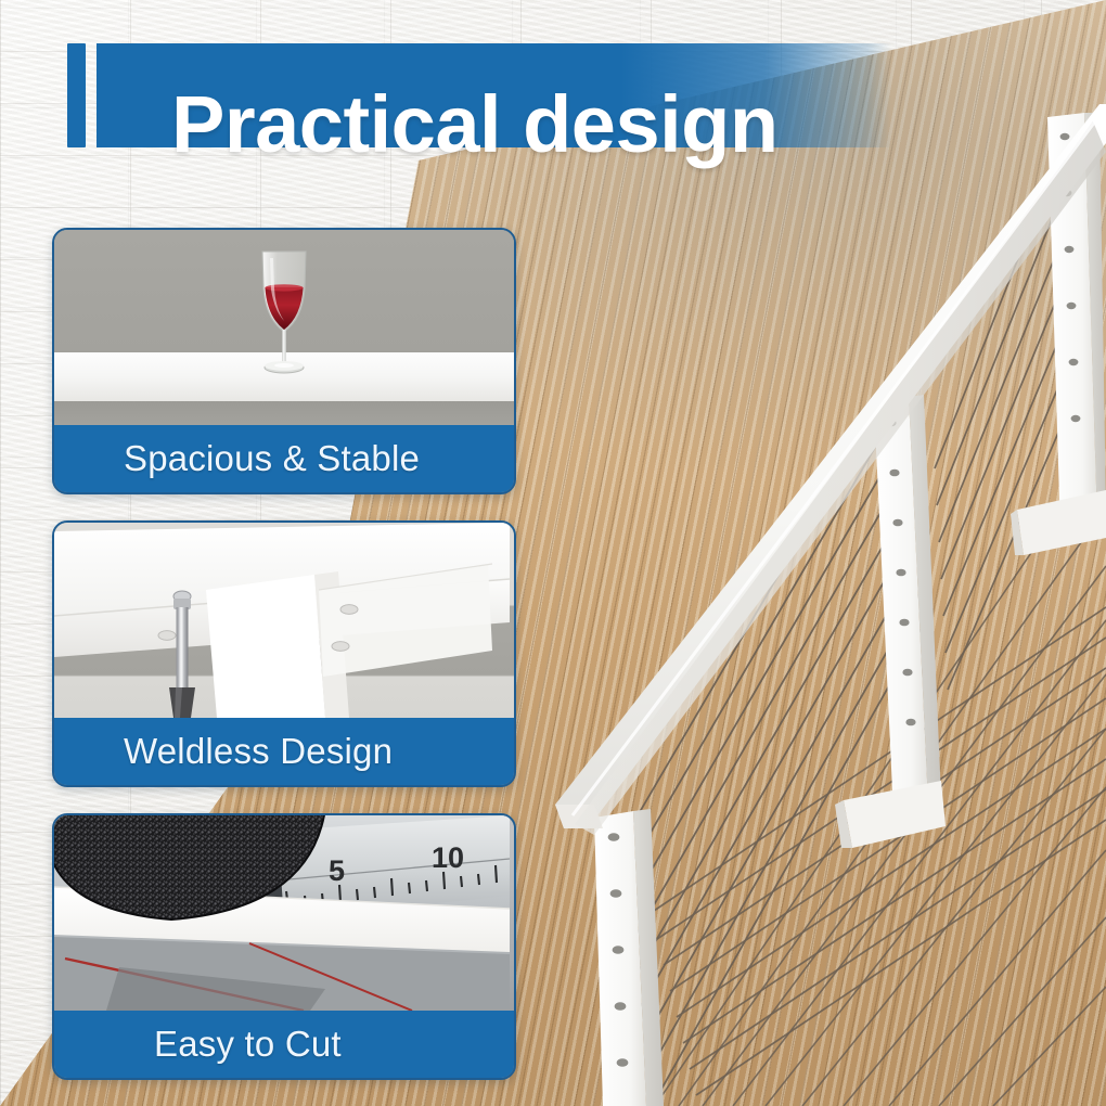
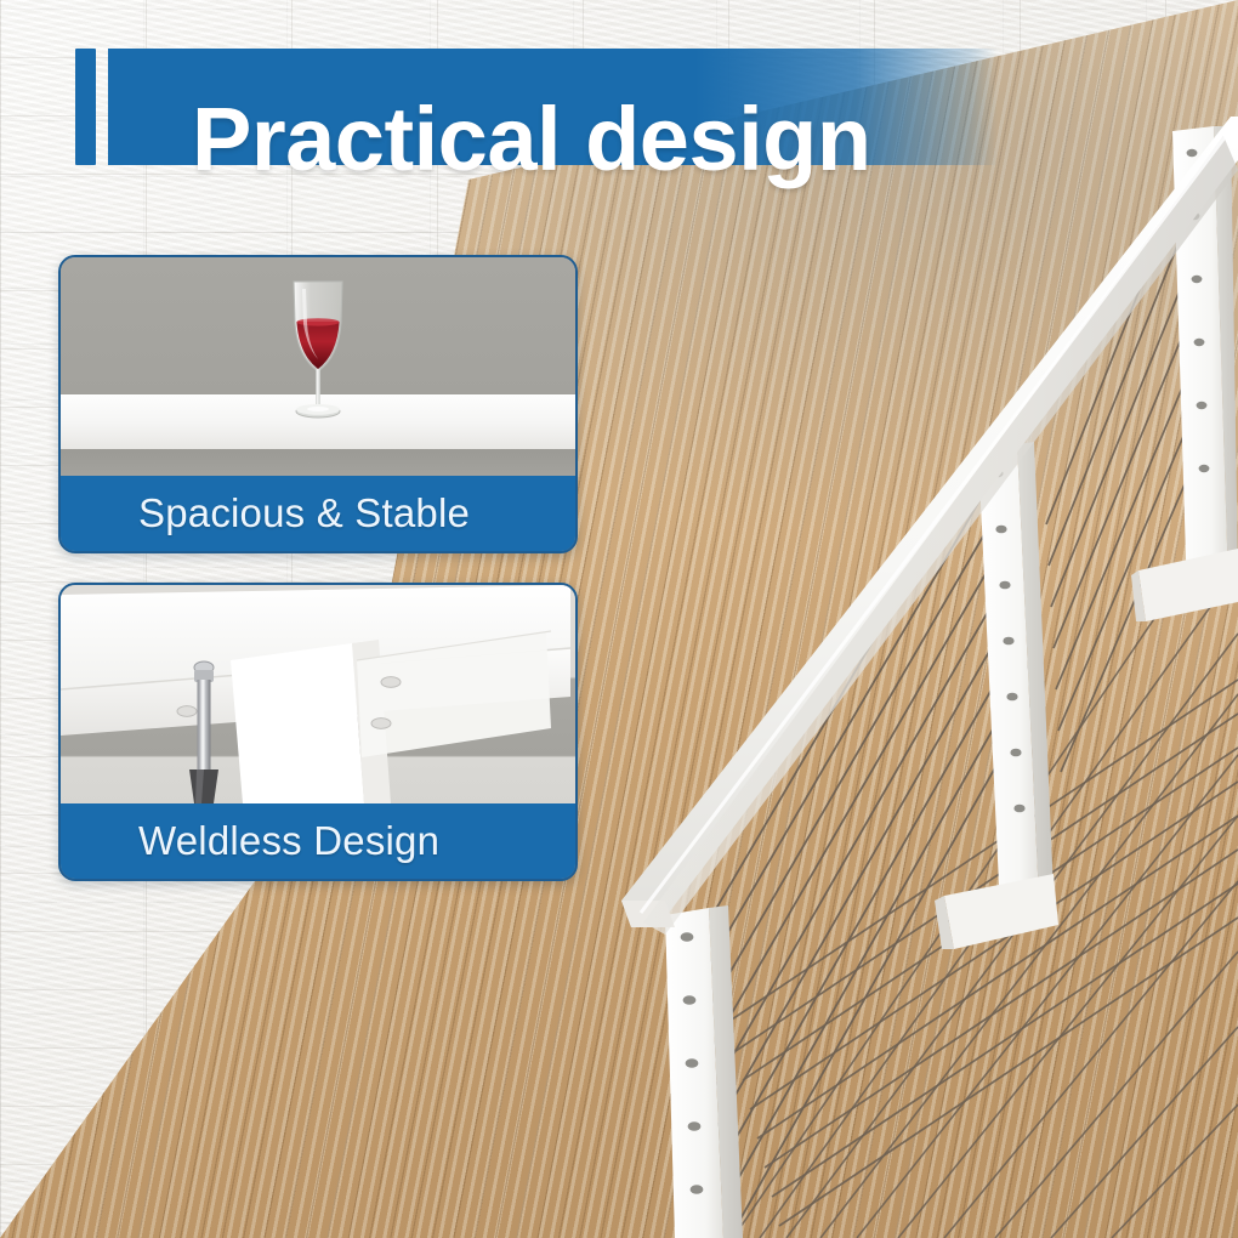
  Practical design
  Spacious & Stable
  Weldless Design
- 5
- 10
- Easy to Cut
